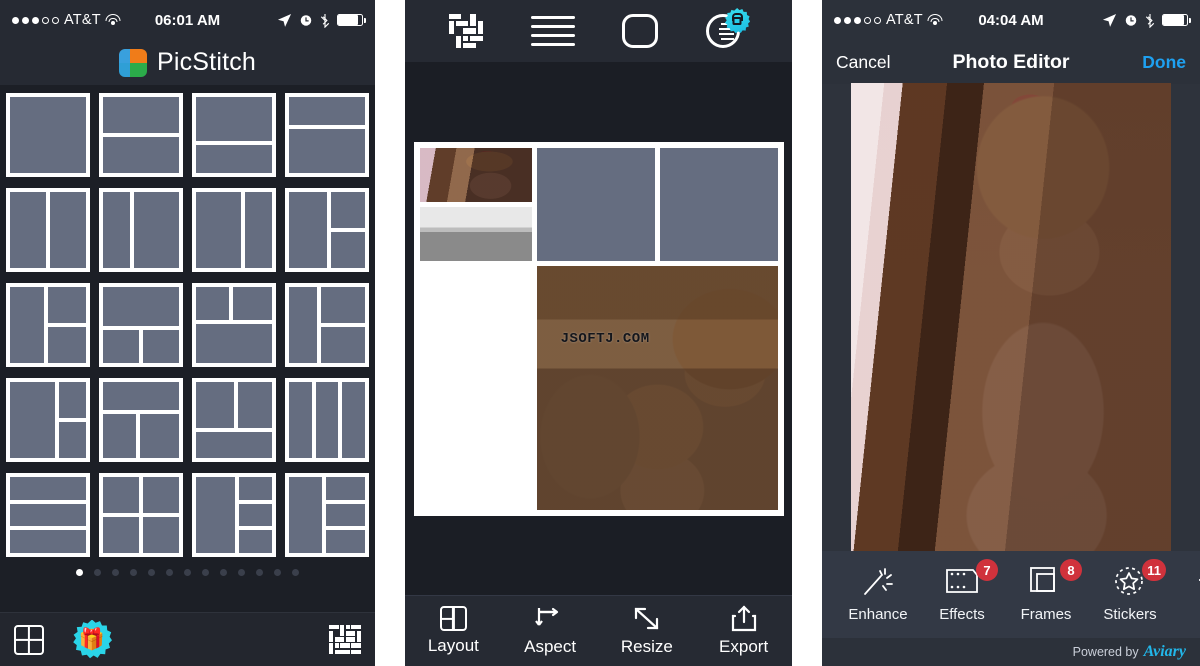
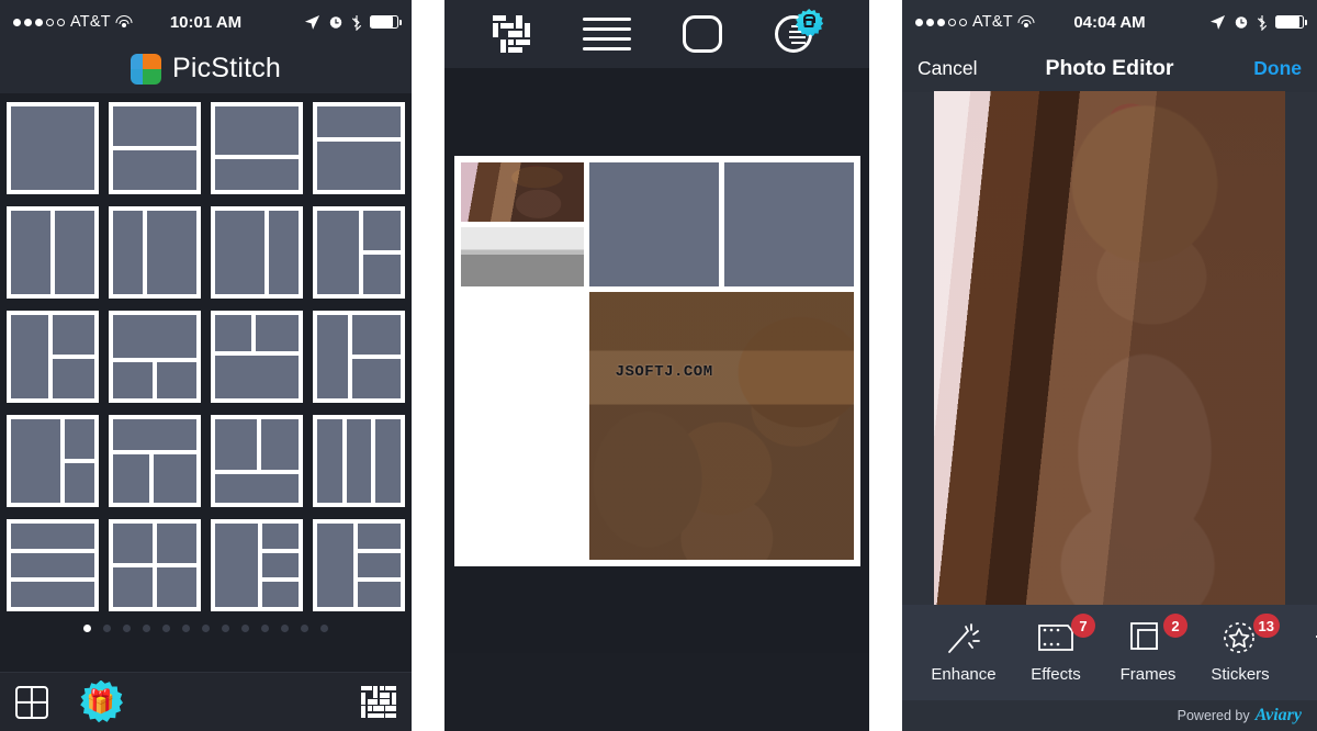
  AT&T
- 06:01 AM
+ 10:01 AM
  PicStitch
  🎁
  JSOFTJ.COM
- Layout
- Aspect
- Resize
- Export
  AT&T
  04:04 AM
  Cancel
  Photo Editor
  Done
  Enhance
  7
  Effects
- 8
+ 2
  Frames
- 11
+ 13
  Stickers
  Powered by
  Aviary
